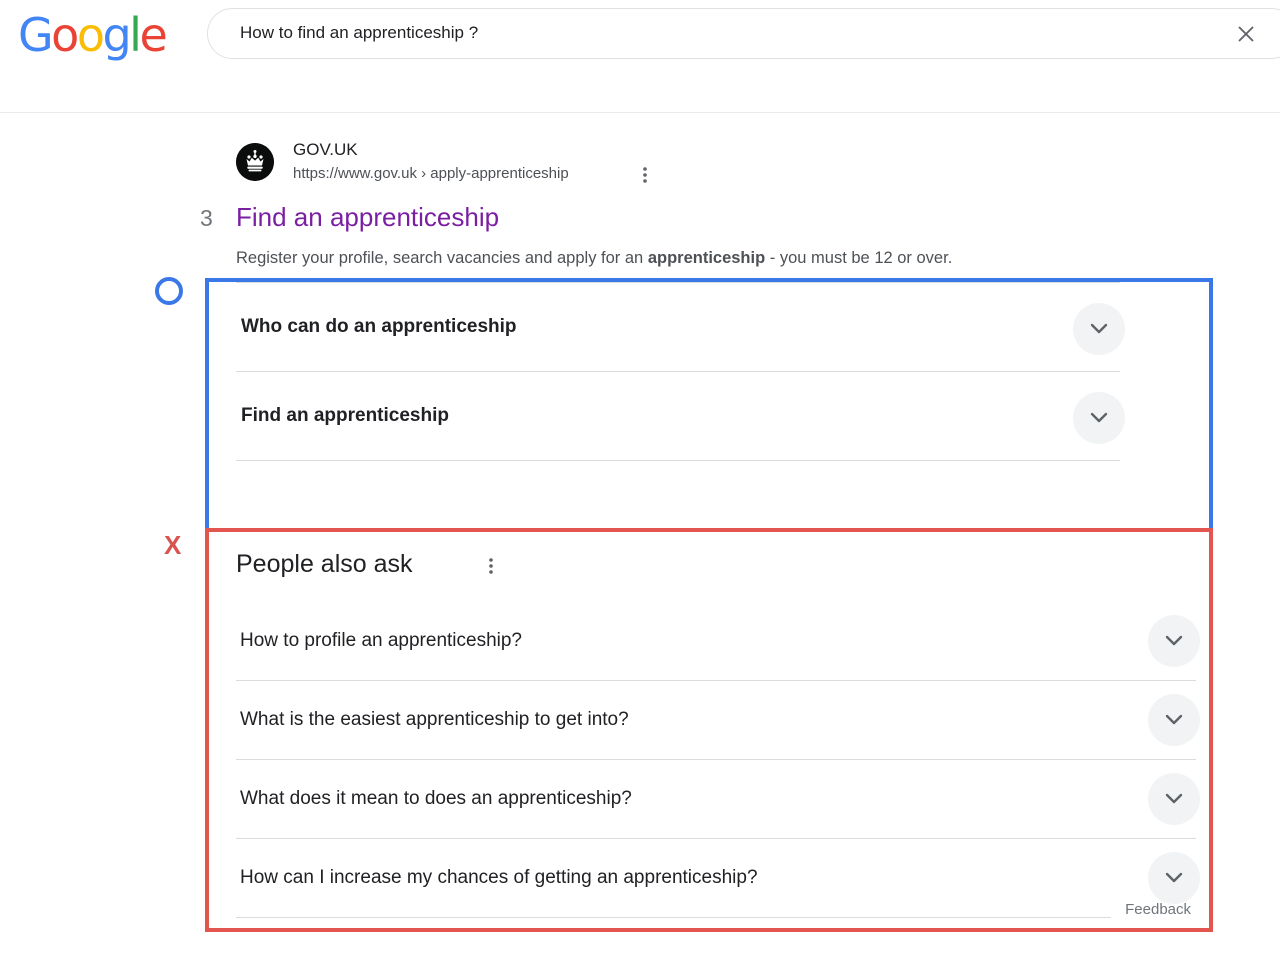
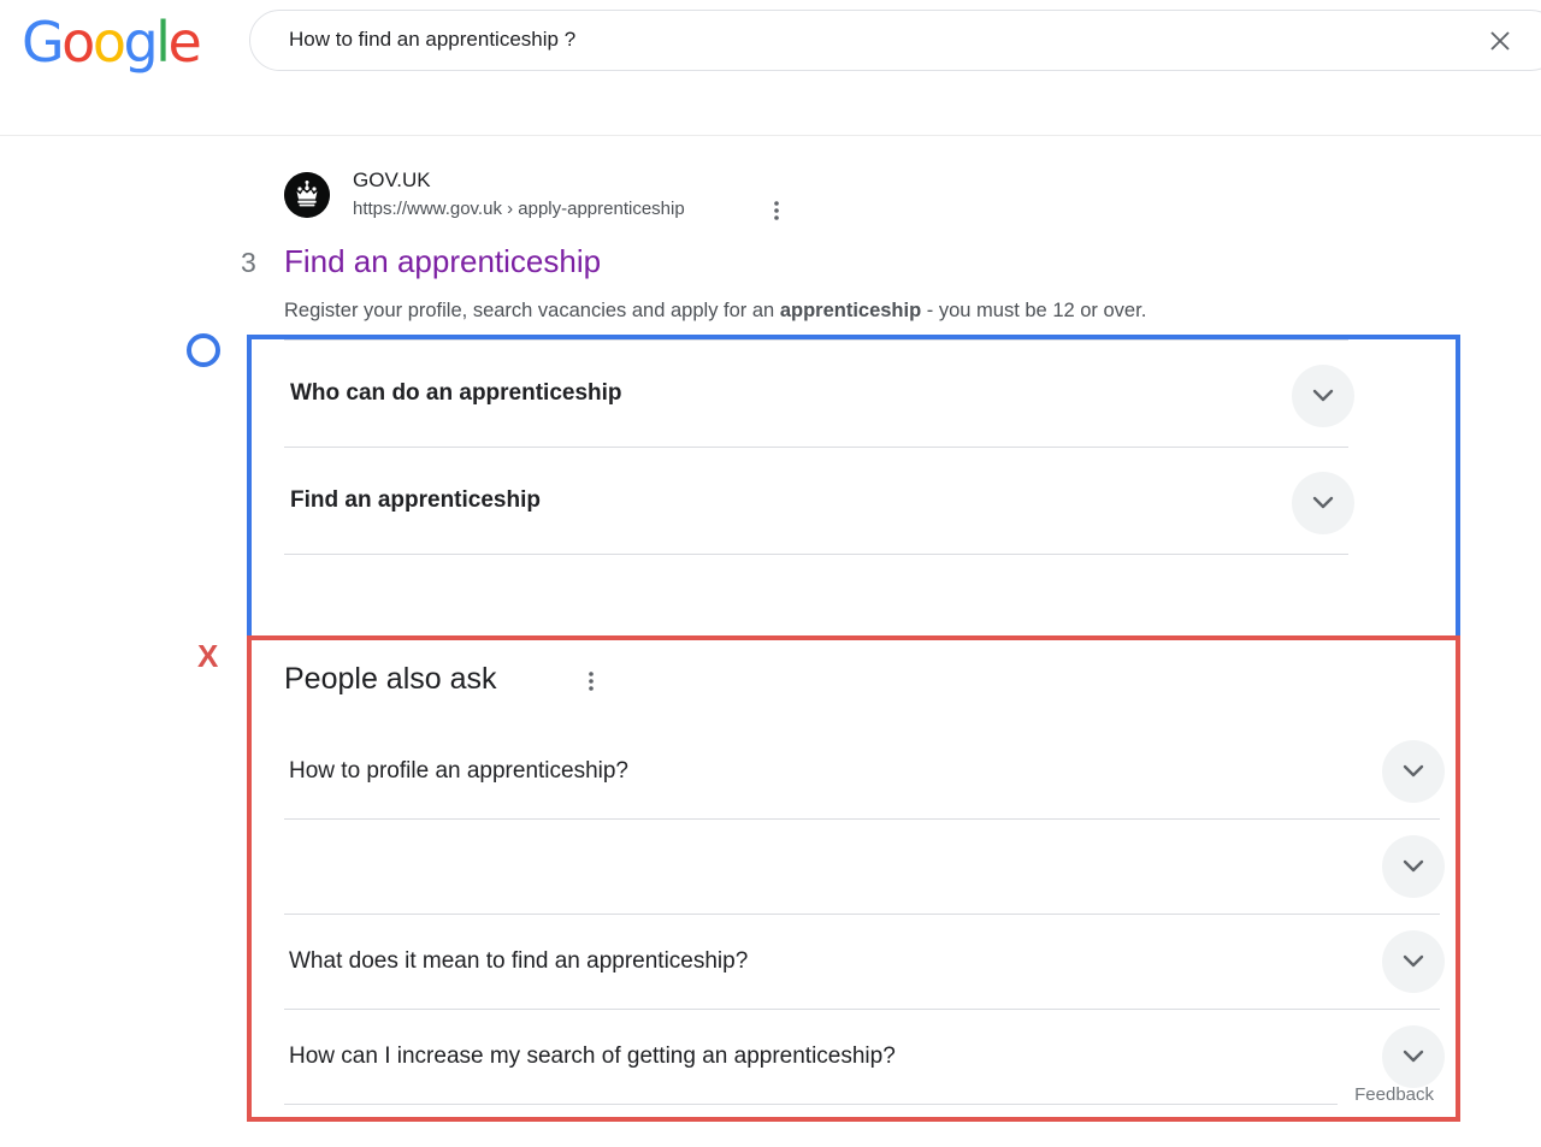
  Google
  How to find an apprenticeship ?
  GOV.UK
  https://www.gov.uk › apply-apprenticeship
  3
  Find an apprenticeship
  Register your profile, search vacancies and apply for an apprenticeship - you must be 12 or over.
  Who can do an apprenticeship
  Find an apprenticeship
  People also ask
  How to profile an apprenticeship?
- What is the easiest apprenticeship to get into?
- What does it mean to does an apprenticeship?
+ What does it mean to find an apprenticeship?
- How can I increase my chances of getting an apprenticeship?
+ How can I increase my search of getting an apprenticeship?
  Feedback
  X
